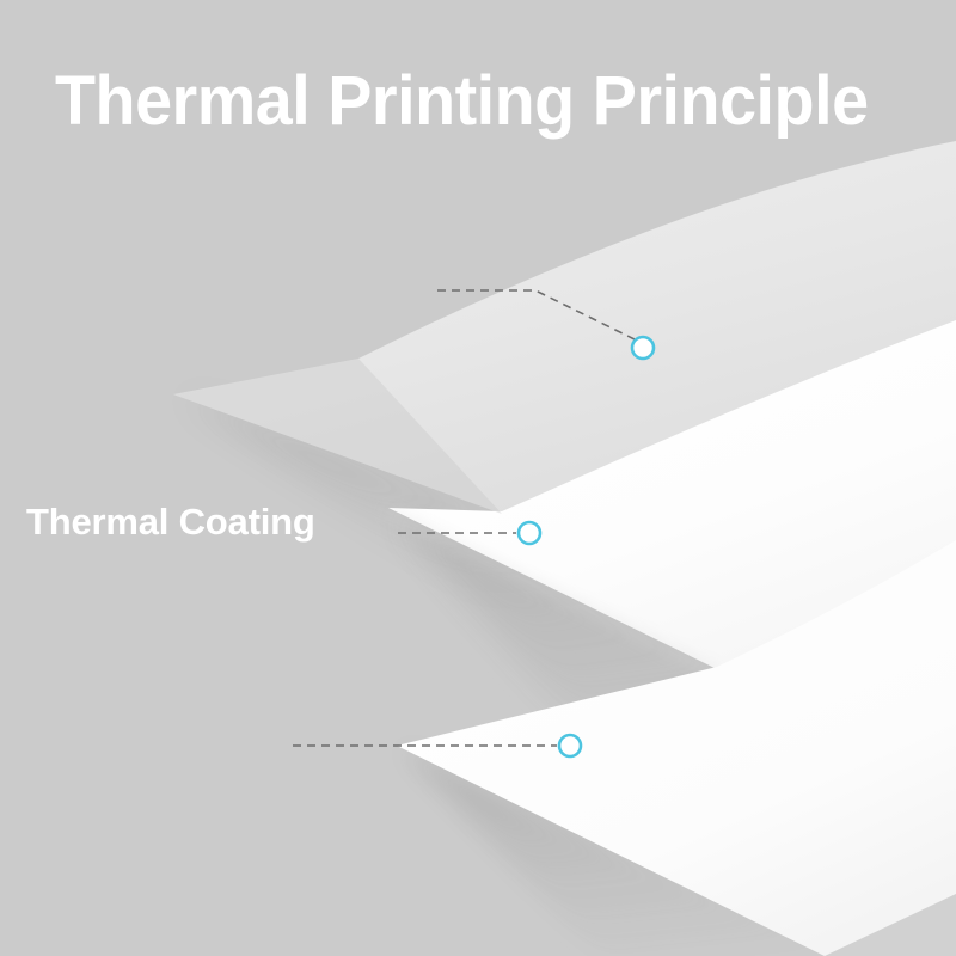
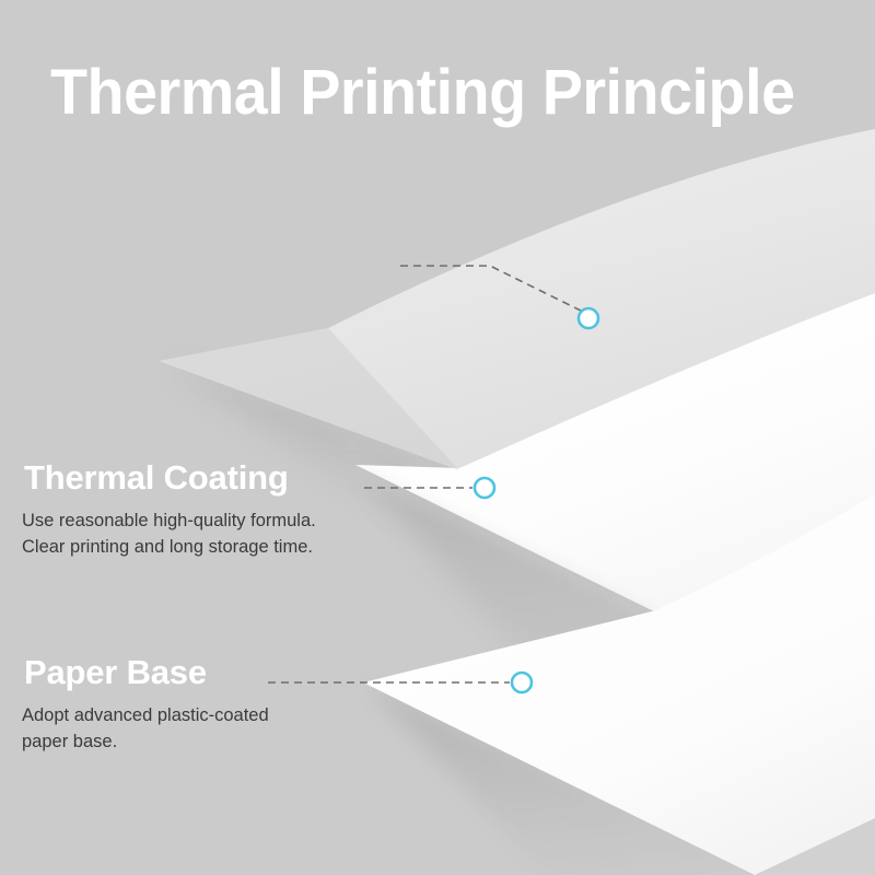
  Thermal Printing Principle
  Thermal Coating
+ Use reasonable high-quality formula.
+ Clear printing and long storage time.
+ Paper Base
+ Adopt advanced plastic-coated
+ paper base.
